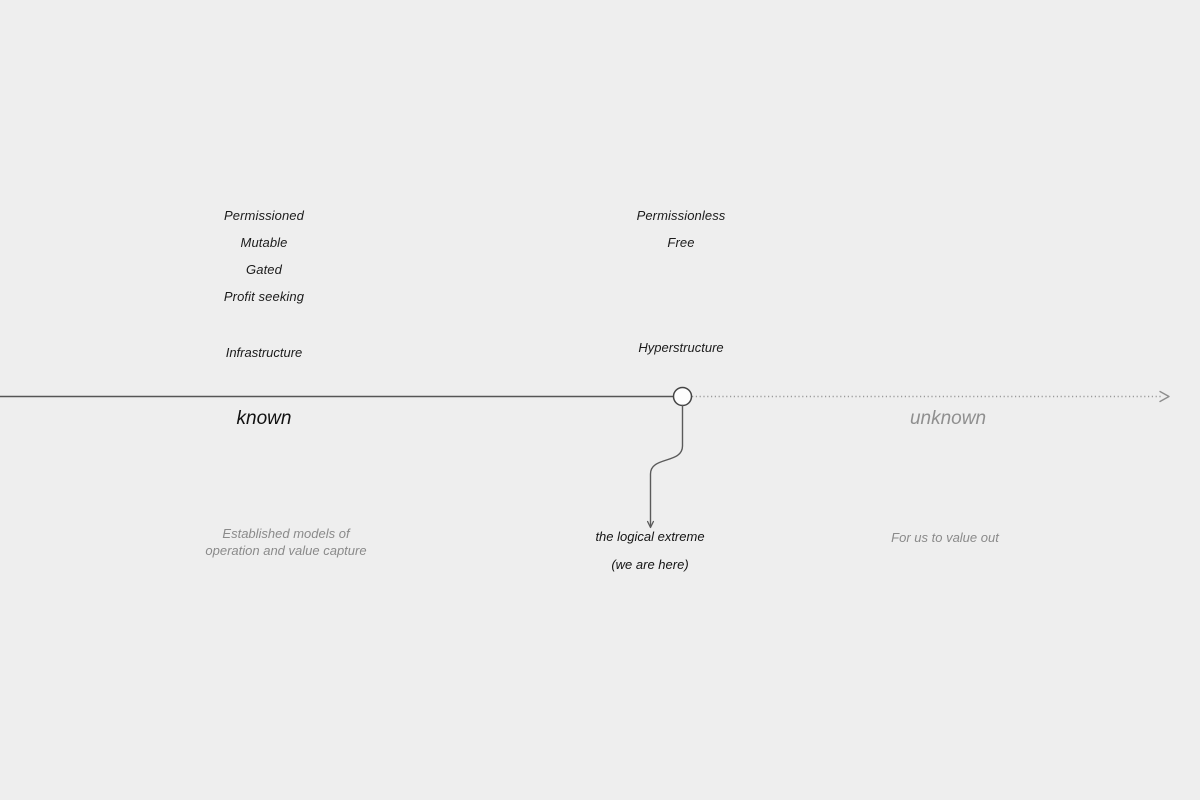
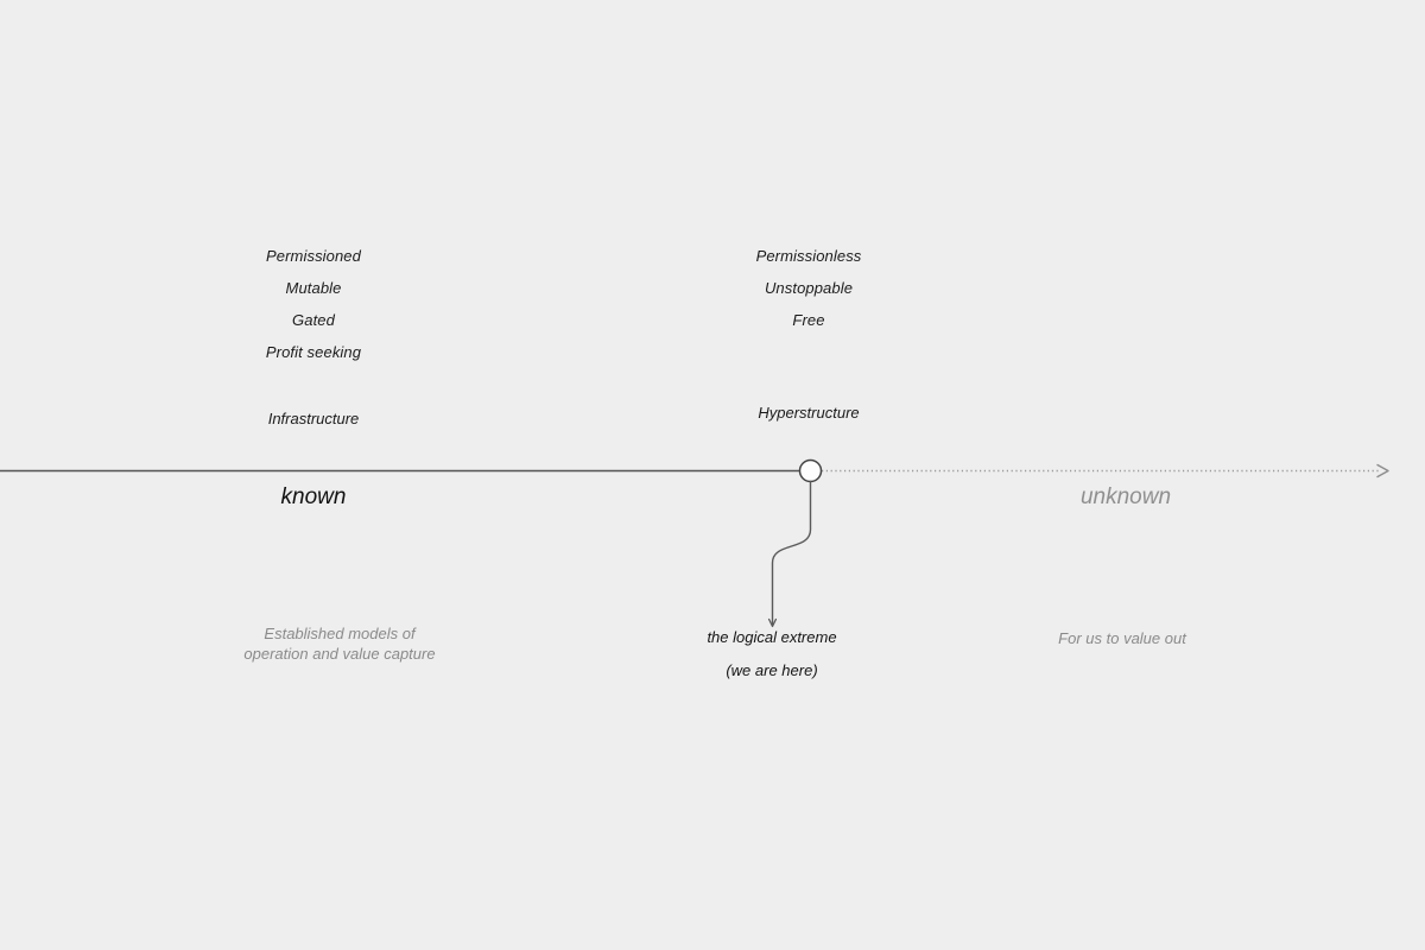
  Permissioned
  Mutable
  Gated
  Profit seeking
  Permissionless
+ Unstoppable
  Free
  Infrastructure
  Hyperstructure
  known
  unknown
  Established models of
  operation and value capture
  For us to value out
  the logical extreme
  (we are here)
